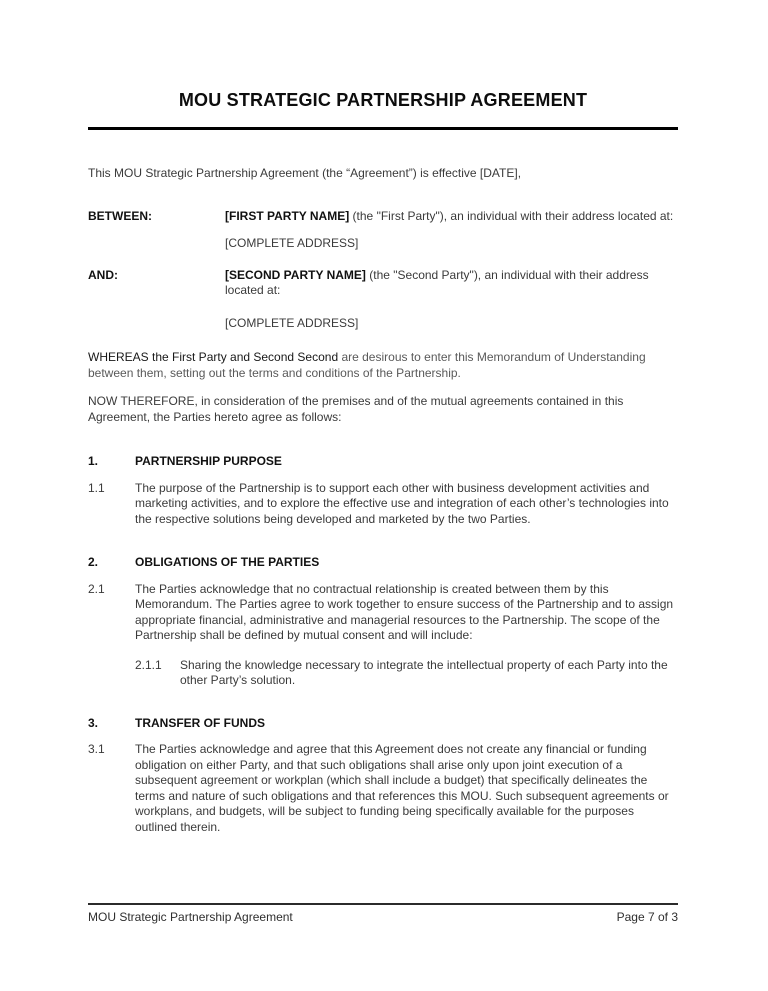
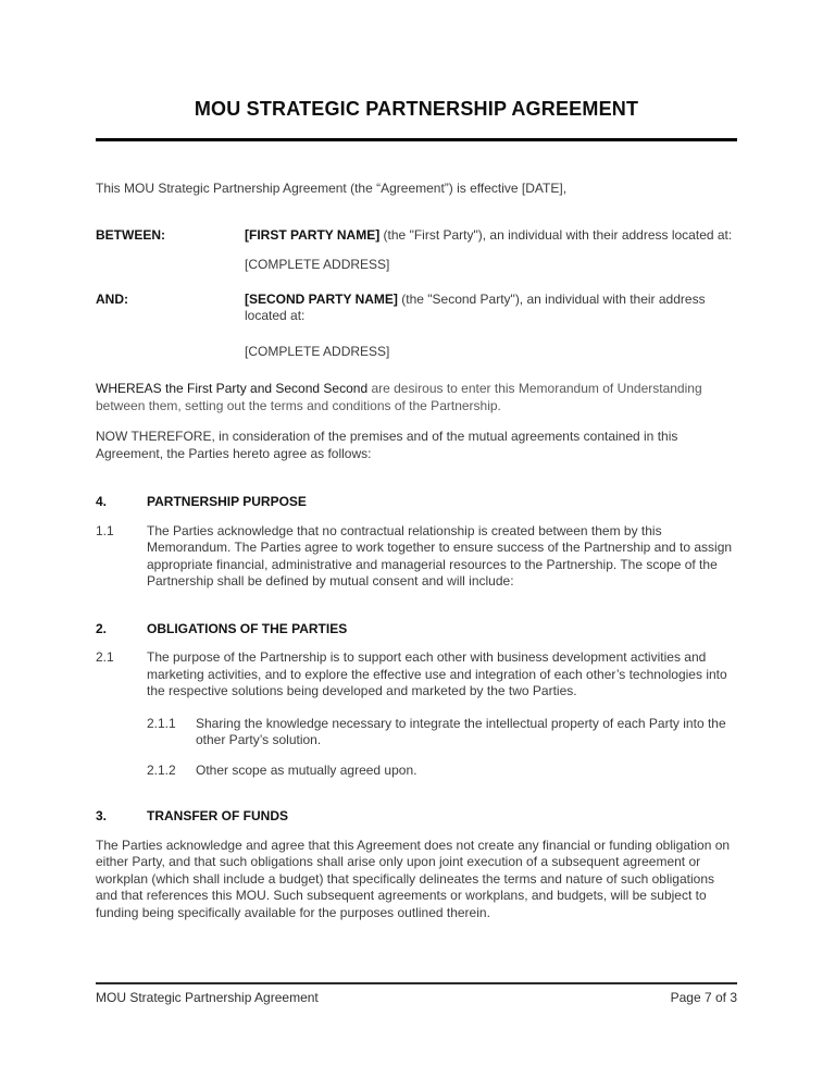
  MOU STRATEGIC PARTNERSHIP AGREEMENT
  This MOU Strategic Partnership Agreement (the “Agreement”) is effective [DATE],
  BETWEEN:
  [FIRST PARTY NAME] (the "First Party"), an individual with their address located at:
  [COMPLETE ADDRESS]
  AND:
  [SECOND PARTY NAME] (the "Second Party"), an individual with their address located at:
  [COMPLETE ADDRESS]
  WHEREAS the First Party and Second Second are desirous to enter this Memorandum of Understanding between them, setting out the terms and conditions of the Partnership.
  NOW THEREFORE, in consideration of the premises and of the mutual agreements contained in this Agreement, the Parties hereto agree as follows:
- 1.
+ 4.
  PARTNERSHIP PURPOSE
  1.1
- The purpose of the Partnership is to support each other with business development activities and marketing activities, and to explore the effective use and integration of each other’s technologies into the respective solutions being developed and marketed by the two Parties.
+ The Parties acknowledge that no contractual relationship is created between them by this Memorandum. The Parties agree to work together to ensure success of the Partnership and to assign appropriate financial, administrative and managerial resources to the Partnership. The scope of the Partnership shall be defined by mutual consent and will include:
  2.
  OBLIGATIONS OF THE PARTIES
  2.1
- The Parties acknowledge that no contractual relationship is created between them by this Memorandum. The Parties agree to work together to ensure success of the Partnership and to assign appropriate financial, administrative and managerial resources to the Partnership. The scope of the Partnership shall be defined by mutual consent and will include:
+ The purpose of the Partnership is to support each other with business development activities and marketing activities, and to explore the effective use and integration of each other’s technologies into the respective solutions being developed and marketed by the two Parties.
  2.1.1
  Sharing the knowledge necessary to integrate the intellectual property of each Party into the other Party’s solution.
+ 2.1.2
+ Other scope as mutually agreed upon.
  3.
  TRANSFER OF FUNDS
- 3.1
  The Parties acknowledge and agree that this Agreement does not create any financial or funding obligation on either Party, and that such obligations shall arise only upon joint execution of a subsequent agreement or workplan (which shall include a budget) that specifically delineates the terms and nature of such obligations and that references this MOU. Such subsequent agreements or workplans, and budgets, will be subject to funding being specifically available for the purposes outlined therein.
  MOU Strategic Partnership Agreement
  Page 7 of 3
